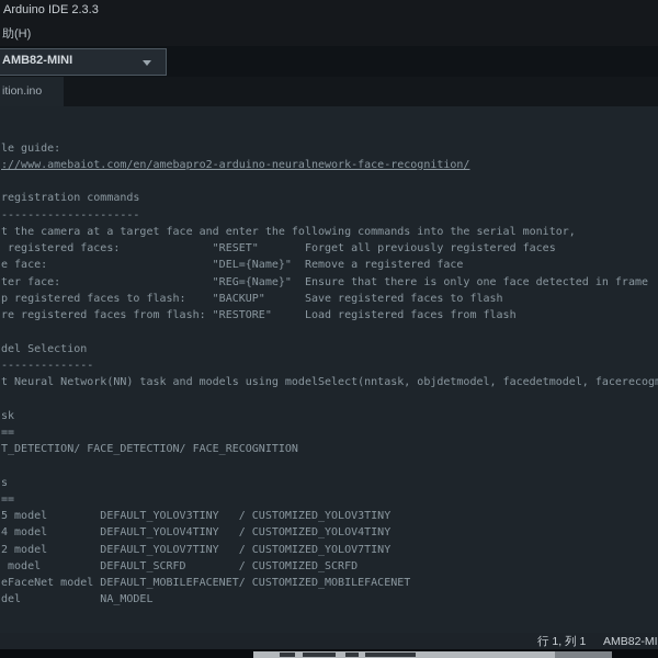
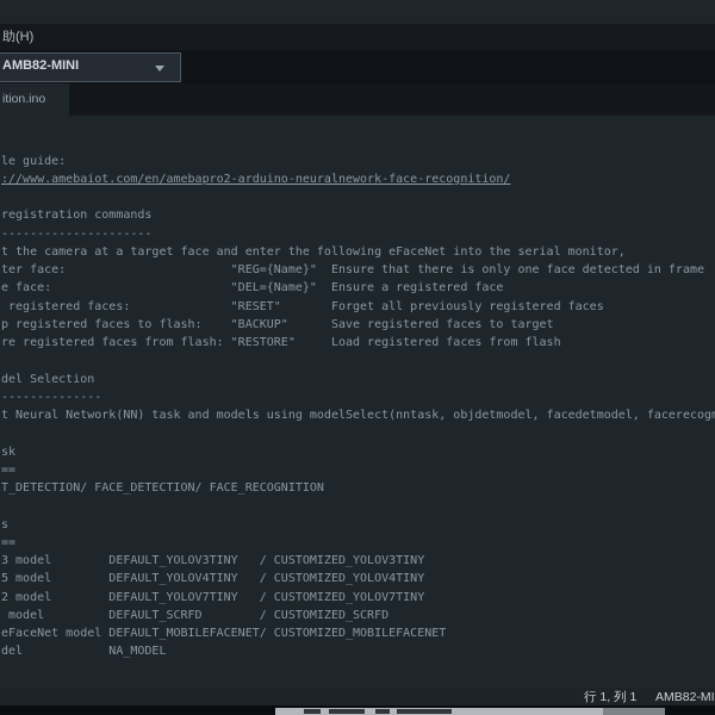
- Arduino IDE 2.3.3
  助(H)
  AMB82-MINI
  ition.ino
  le guide:
  ://www.amebaiot.com/en/amebapro2-arduino-neuralnework-face-recognition/
  registration commands
  ---------------------
- t the camera at a target face and enter the following commands into the serial monitor,
+ t the camera at a target face and enter the following eFaceNet into the serial monitor,
- registered faces: "RESET" Forget all previously registered faces
+ ter face: "REG={Name}" Ensure that there is only one face detected in frame
- e face: "DEL={Name}" Remove a registered face
+ e face: "DEL={Name}" Ensure a registered face
- ter face: "REG={Name}" Ensure that there is only one face detected in frame
+ registered faces: "RESET" Forget all previously registered faces
- p registered faces to flash: "BACKUP" Save registered faces to flash
+ p registered faces to flash: "BACKUP" Save registered faces to target
  re registered faces from flash: "RESTORE" Load registered faces from flash
  del Selection
  --------------
  t Neural Network(NN) task and models using modelSelect(nntask, objdetmodel, facedetmodel, facerecog
  sk
  ==
  T_DETECTION/ FACE_DETECTION/ FACE_RECOGNITION
  s
  ==
- 5 model DEFAULT_YOLOV3TINY / CUSTOMIZED_YOLOV3TINY
+ 3 model DEFAULT_YOLOV3TINY / CUSTOMIZED_YOLOV3TINY
- 4 model DEFAULT_YOLOV4TINY / CUSTOMIZED_YOLOV4TINY
+ 5 model DEFAULT_YOLOV4TINY / CUSTOMIZED_YOLOV4TINY
  2 model DEFAULT_YOLOV7TINY / CUSTOMIZED_YOLOV7TINY
  model DEFAULT_SCRFD / CUSTOMIZED_SCRFD
  eFaceNet model DEFAULT_MOBILEFACENET/ CUSTOMIZED_MOBILEFACENET
  del NA_MODEL
  行 1, 列 1
  AMB82-MI
